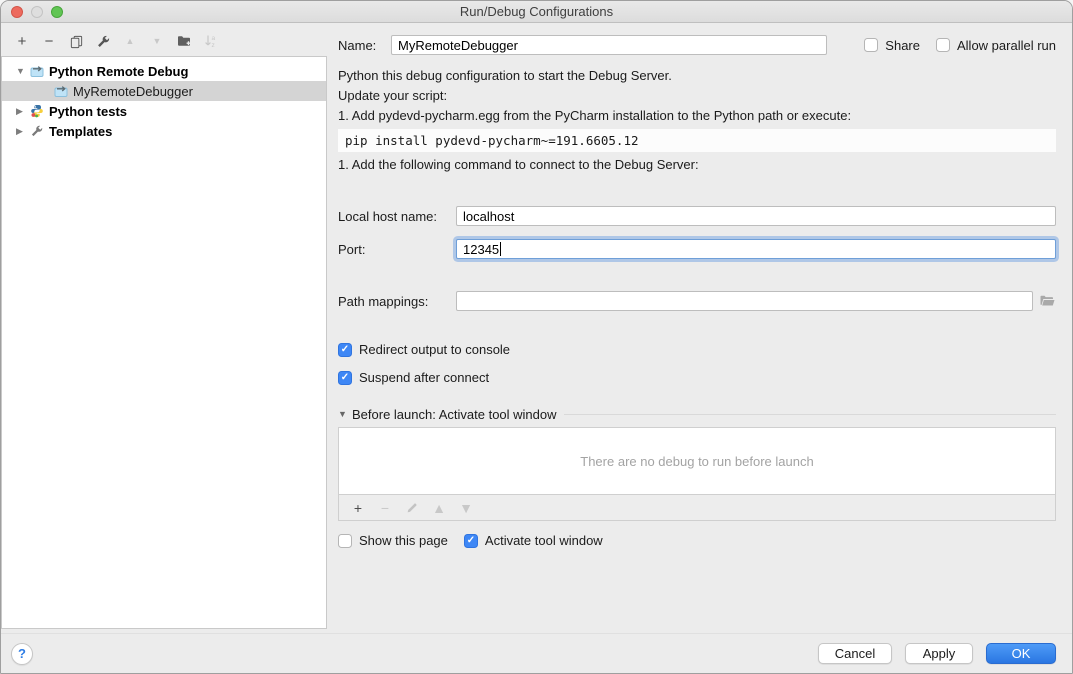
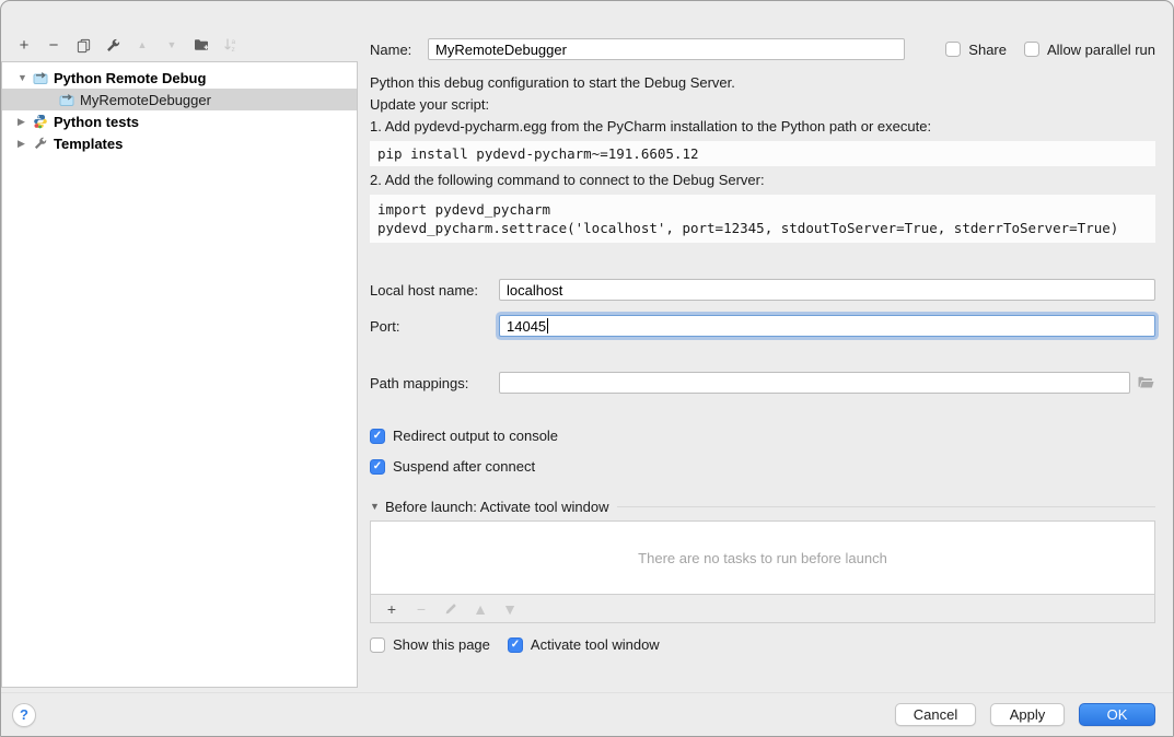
- Run/Debug Configurations
  +
  −
  ▲
  ▼
  ▼
  Python Remote Debug
  MyRemoteDebugger
  ▶
  Python tests
  ▶
  Templates
  Name:
  MyRemoteDebugger
  Share
  Allow parallel run
  Python this debug configuration to start the Debug Server.
  Update your script:
  1. Add pydevd-pycharm.egg from the PyCharm installation to the Python path or execute:
  pip install pydevd-pycharm~=191.6605.12
- 1. Add the following command to connect to the Debug Server:
+ 2. Add the following command to connect to the Debug Server:
+ import pydevd_pycharm
+ pydevd_pycharm.settrace('localhost', port=12345, stdoutToServer=True, stderrToServer=True)
  Local host name:
  localhost
  Port:
- 12345
+ 14045
  Path mappings:
  Redirect output to console
  Suspend after connect
  ▼
  Before launch: Activate tool window
- There are no debug to run before launch
+ There are no tasks to run before launch
  +
  −
  ▲
  ▼
  Show this page
  Activate tool window
  ?
  Cancel
  Apply
  OK
